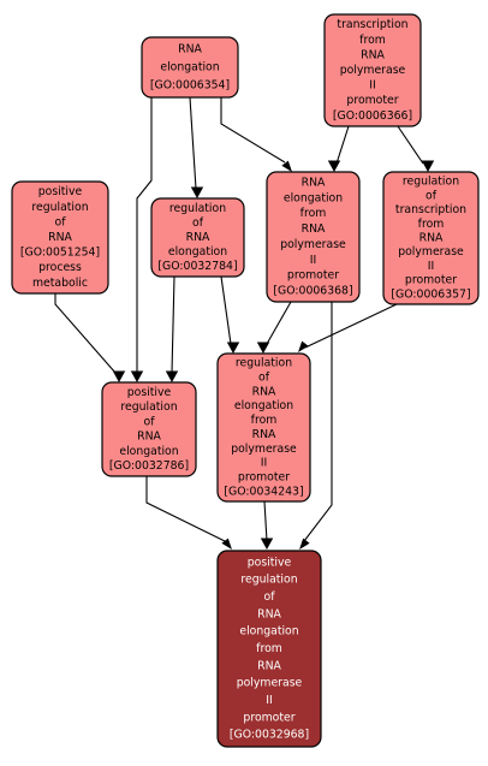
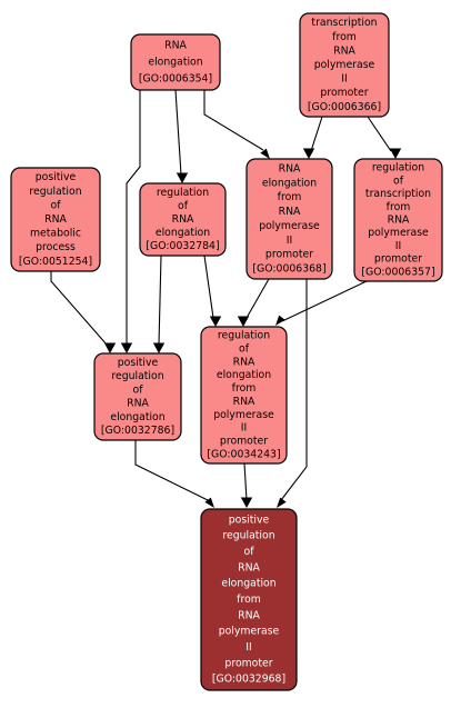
  RNA
  elongation
  [GO:0006354]
  transcription
  from
  RNA
  polymerase
  II
  promoter
  [GO:0006366]
  positive
  regulation
  of
  RNA
- [GO:0051254]
+ metabolic
  process
- metabolic
+ [GO:0051254]
  regulation
  of
  RNA
  elongation
  [GO:0032784]
  RNA
  elongation
  from
  RNA
  polymerase
  II
  promoter
  [GO:0006368]
  regulation
  of
  transcription
  from
  RNA
  polymerase
  II
  promoter
  [GO:0006357]
  positive
  regulation
  of
  RNA
  elongation
  [GO:0032786]
  regulation
  of
  RNA
  elongation
  from
  RNA
  polymerase
  II
  promoter
  [GO:0034243]
  positive
  regulation
  of
  RNA
  elongation
  from
  RNA
  polymerase
  II
  promoter
  [GO:0032968]
